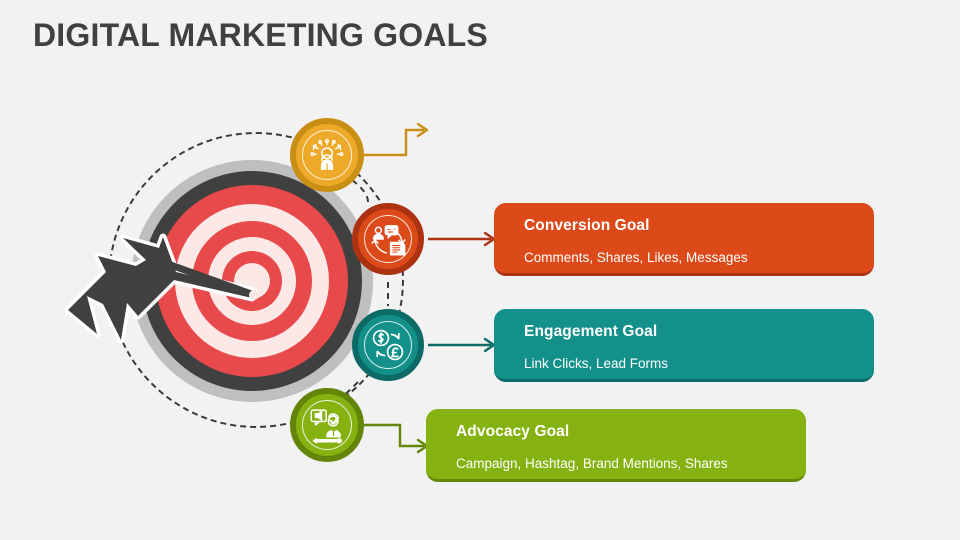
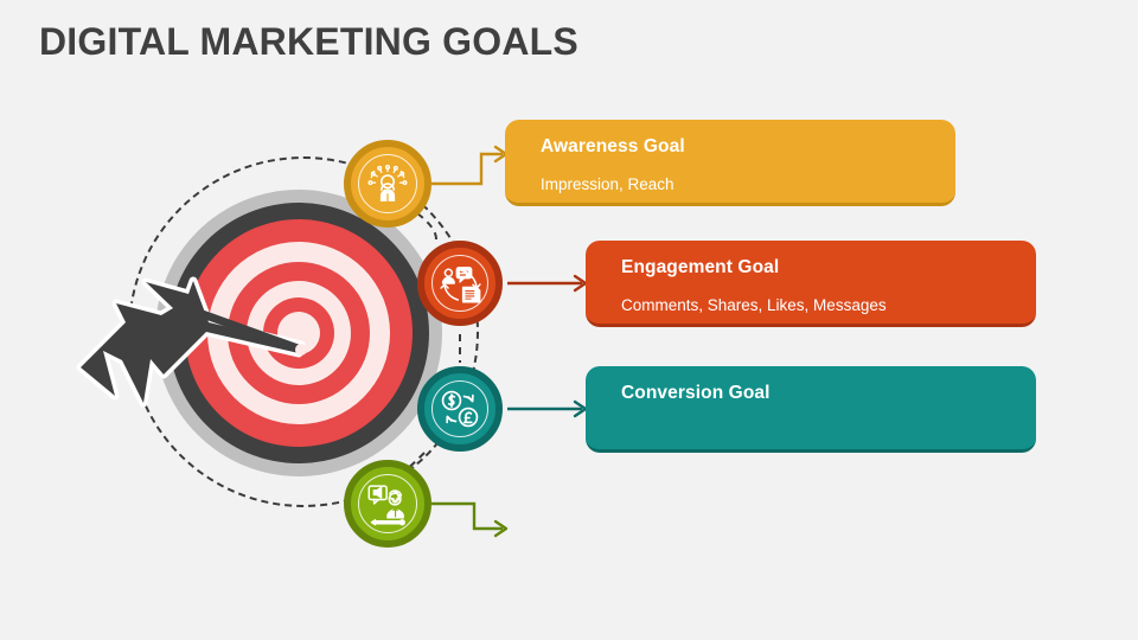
  DIGITAL MARKETING GOALS
+ Awareness Goal
+ Impression, Reach
- Conversion Goal
+ Engagement Goal
  Comments, Shares, Likes, Messages
- Engagement Goal
+ Conversion Goal
- Link Clicks, Lead Forms
- Advocacy Goal
- Campaign, Hashtag, Brand Mentions, Shares
